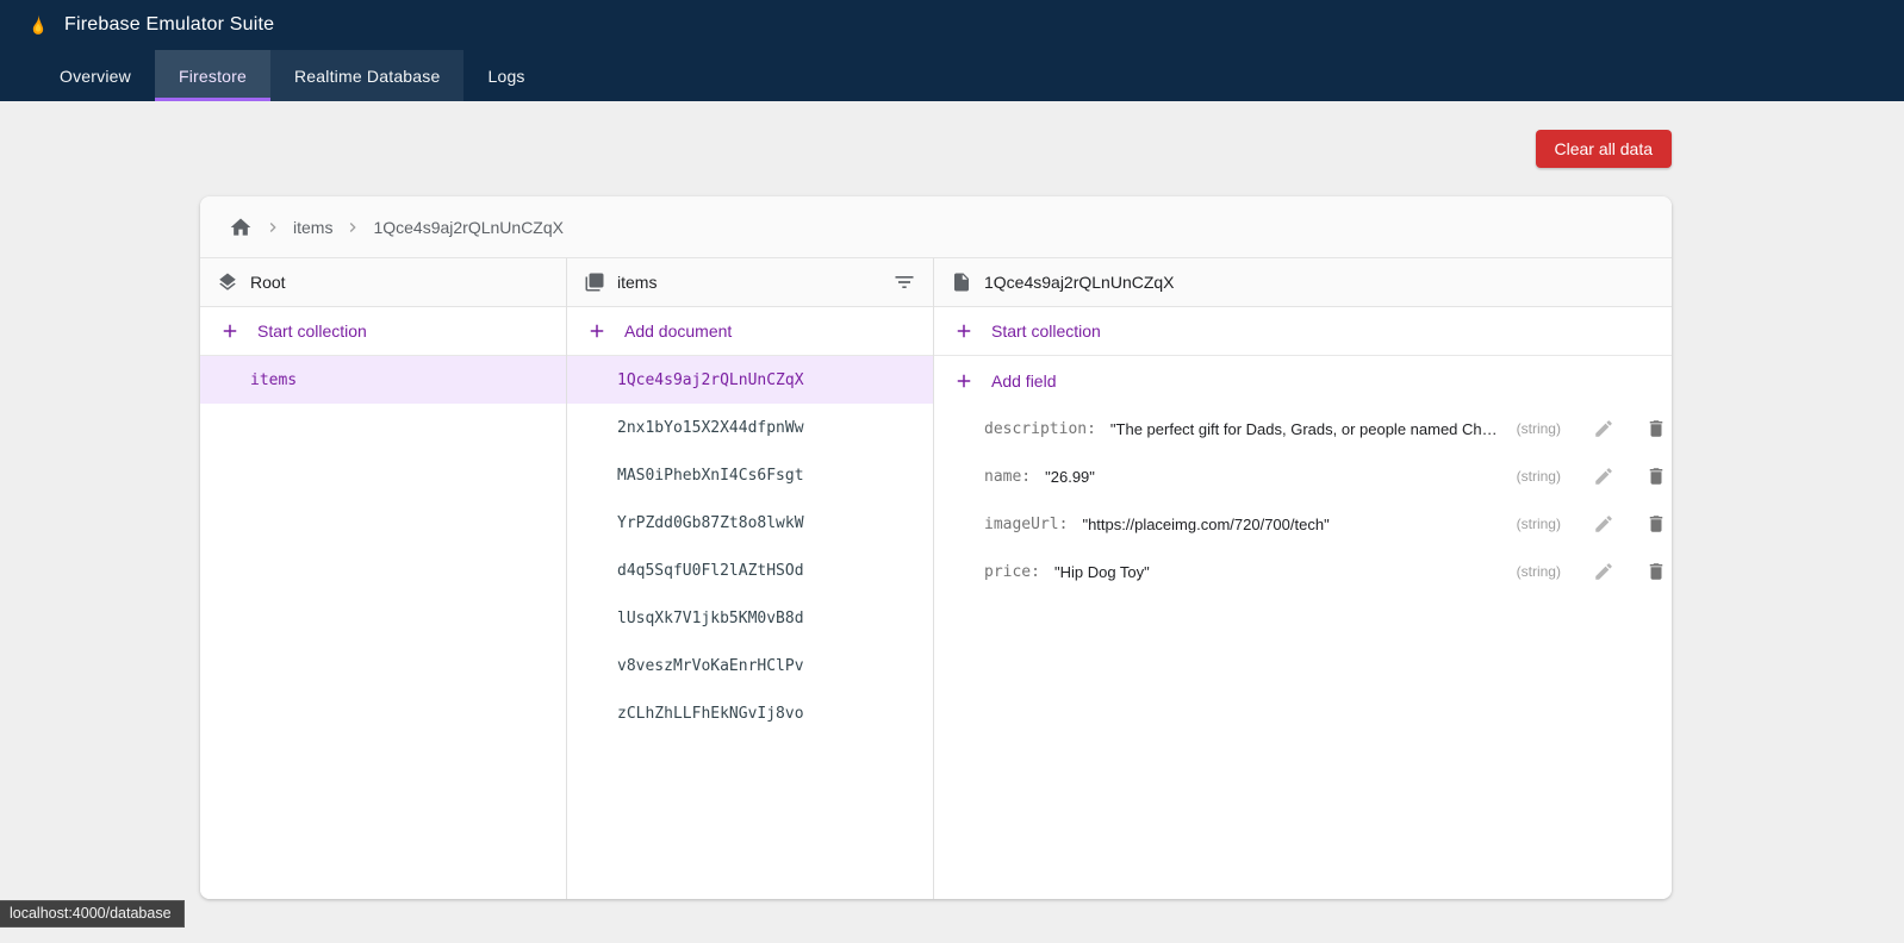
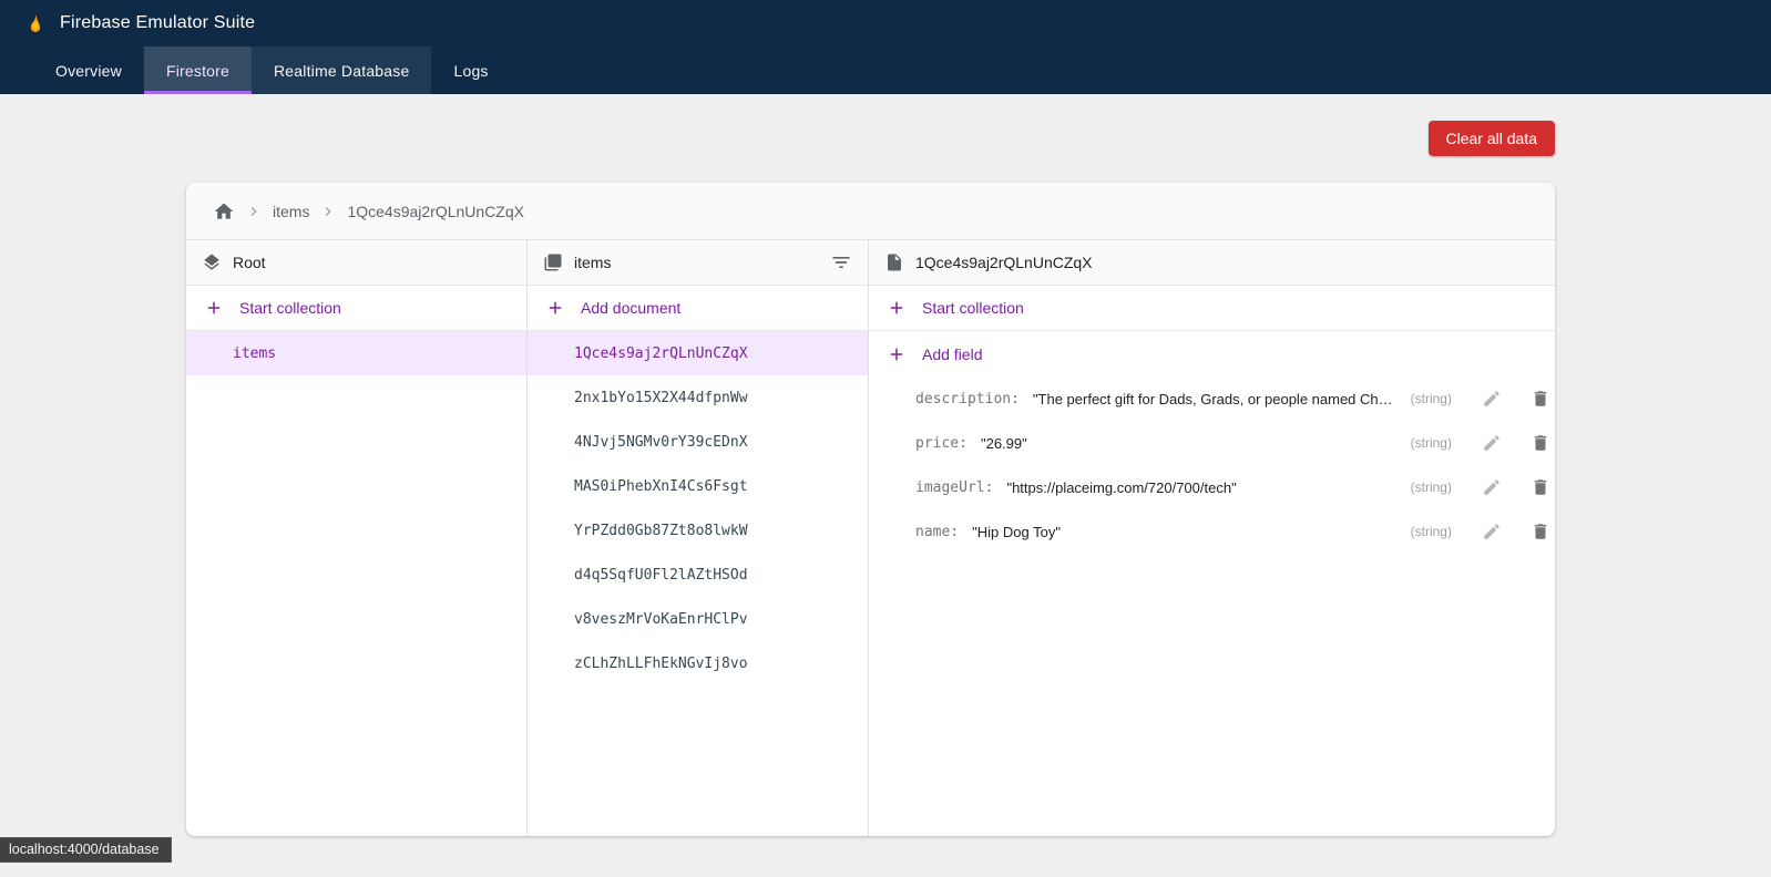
  Firebase Emulator Suite
  Overview
  Firestore
  Realtime Database
  Logs
  Clear all data
  items
  1Qce4s9aj2rQLnUnCZqX
  Root
  Start collection
  items
  items
  Add document
  1Qce4s9aj2rQLnUnCZqX
  2nx1bYo15X2X44dfpnWw
+ 4NJvj5NGMv0rY39cEDnX
  MAS0iPhebXnI4Cs6Fsgt
  YrPZdd0Gb87Zt8o8lwkW
  d4q5SqfU0Fl2lAZtHSOd
- lUsqXk7V1jkb5KM0vB8d
  v8veszMrVoKaEnrHClPv
  zCLhZhLLFhEkNGvIj8vo
  1Qce4s9aj2rQLnUnCZqX
  Start collection
  Add field
  description:
  "The perfect gift for Dads, Grads, or people named Ch…
  (string)
- name:
+ price:
  "26.99"
  (string)
  imageUrl:
  "https://placeimg.com/720/700/tech"
  (string)
- price:
+ name:
  "Hip Dog Toy"
  (string)
  localhost:4000/database
